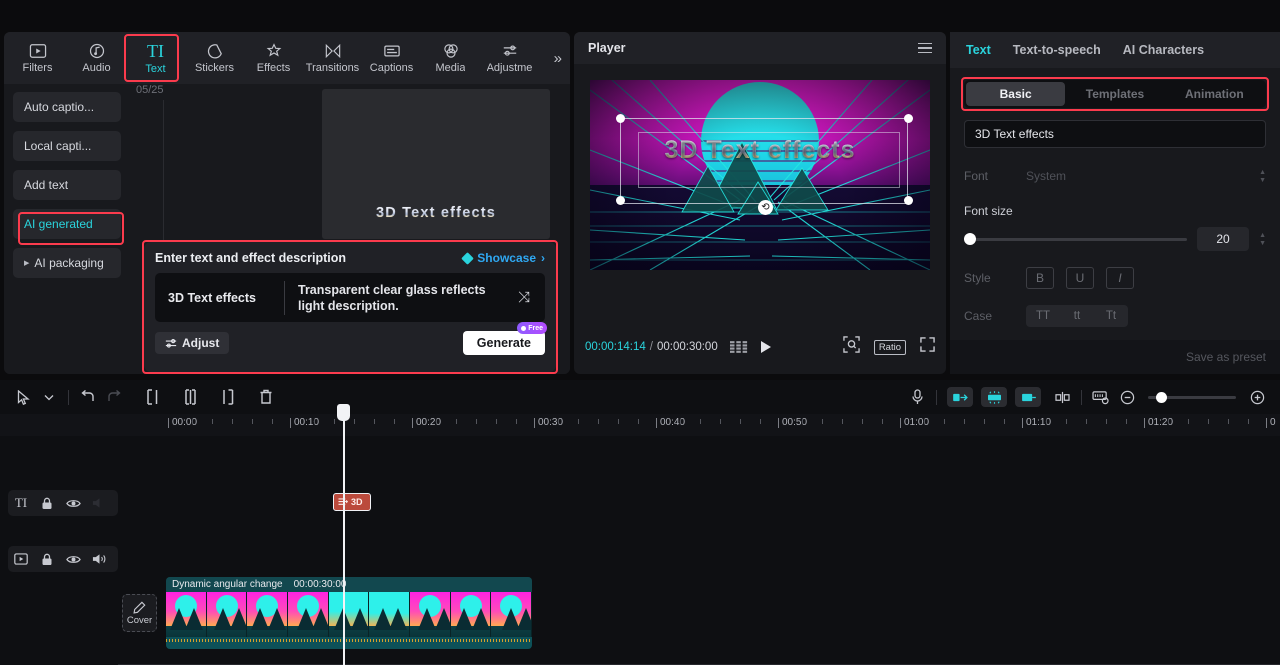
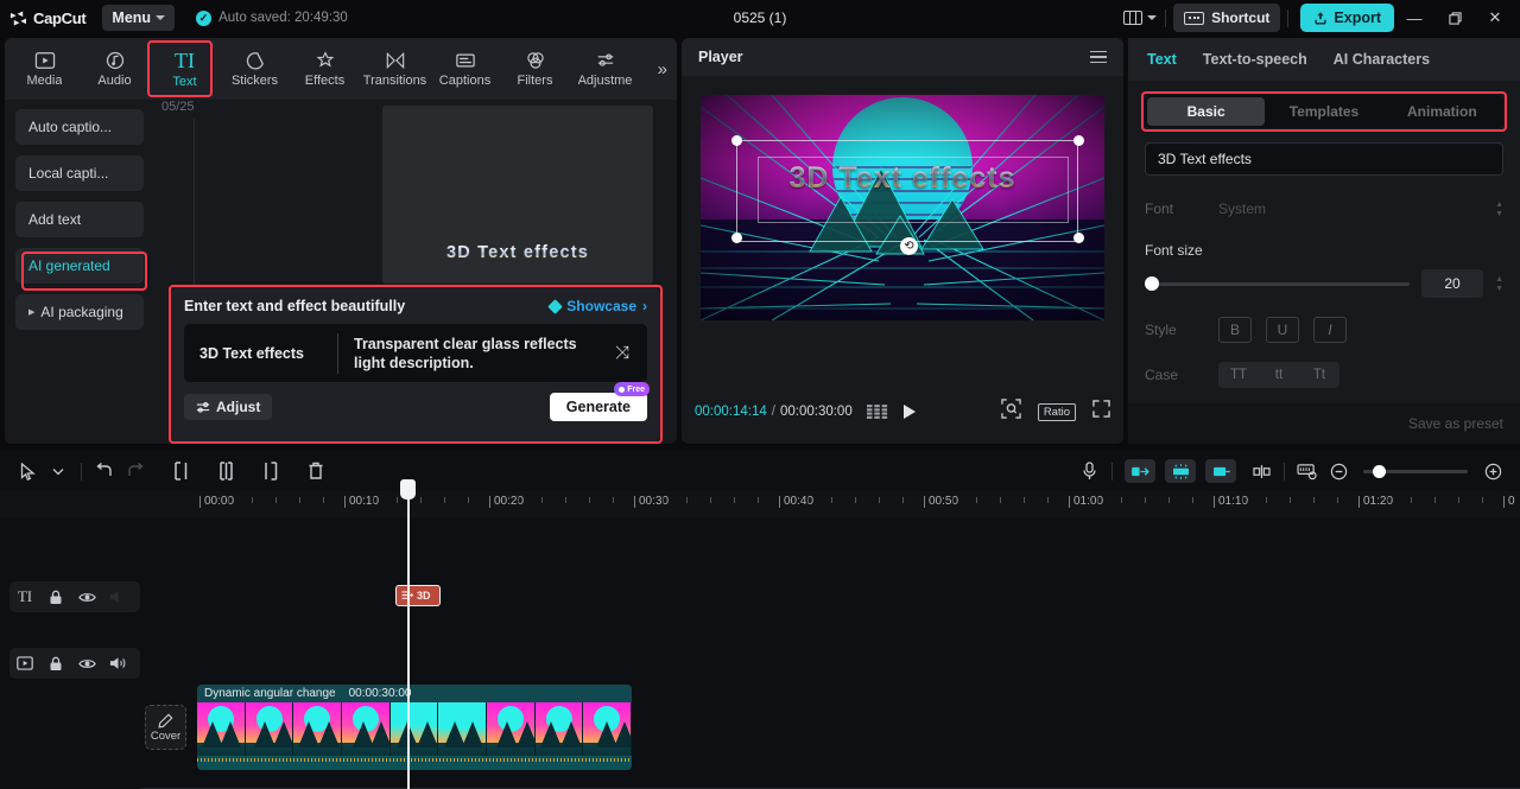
+ CapCut
+ Menu
+ ✓
+ Auto saved: 20:49:30
+ 0525 (1)
+ Shortcut
+ Export
+ —
+ ✕
- Filters
+ Media
  Audio
  TI
  Text
  Stickers
  Effects
  Transitions
  Captions
- Media
+ Filters
  Adjustme
  »
  Auto captio...
  Local capti...
  Add text
  AI generated
  AI packaging
  05/25
  3D Text effects
- Enter text and effect description
+ Enter text and effect beautifully
  Showcase
  ›
  3D Text effects
  Transparent clear glass reflects light description.
  ⤨
  Adjust
  Generate
  Player
  3D Text effects
  ⟲
  00:00:14:14
  /
  00:00:30:00
  Ratio
  Text
  Text-to-speech
  AI Characters
  Basic
  Templates
  Animation
  3D Text effects
  Font
  System
  Font size
  20
  Style
  B
  U
  I
  Case
  TT
  tt
  Tt
  Save as preset
  00:00
  00:10
  00:20
  00:30
  00:40
  00:50
  01:00
  01:10
  01:20
  0
  TI
  Cover
  3D
  Dynamic angular change
  00:00:30:0
